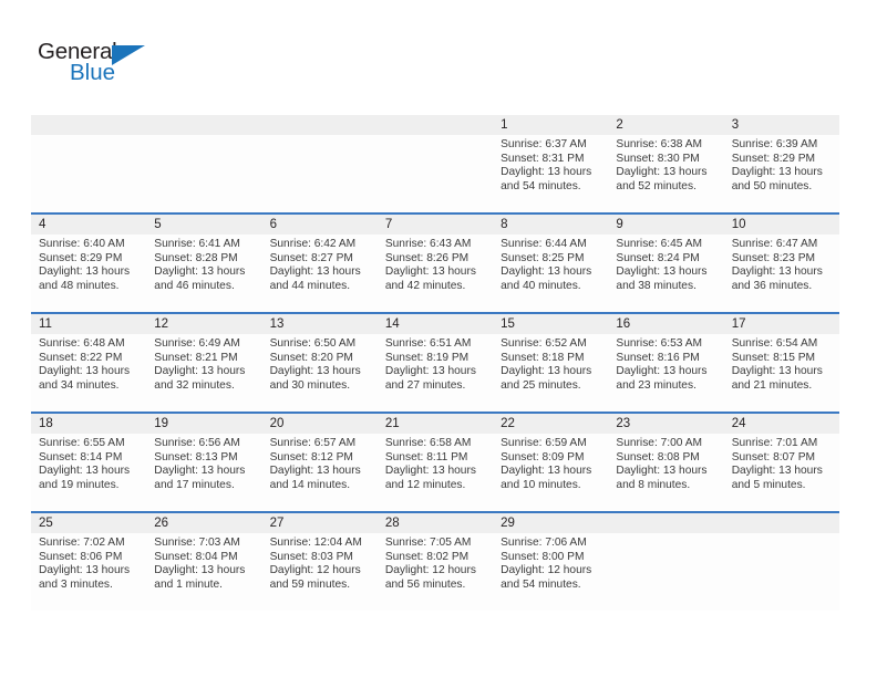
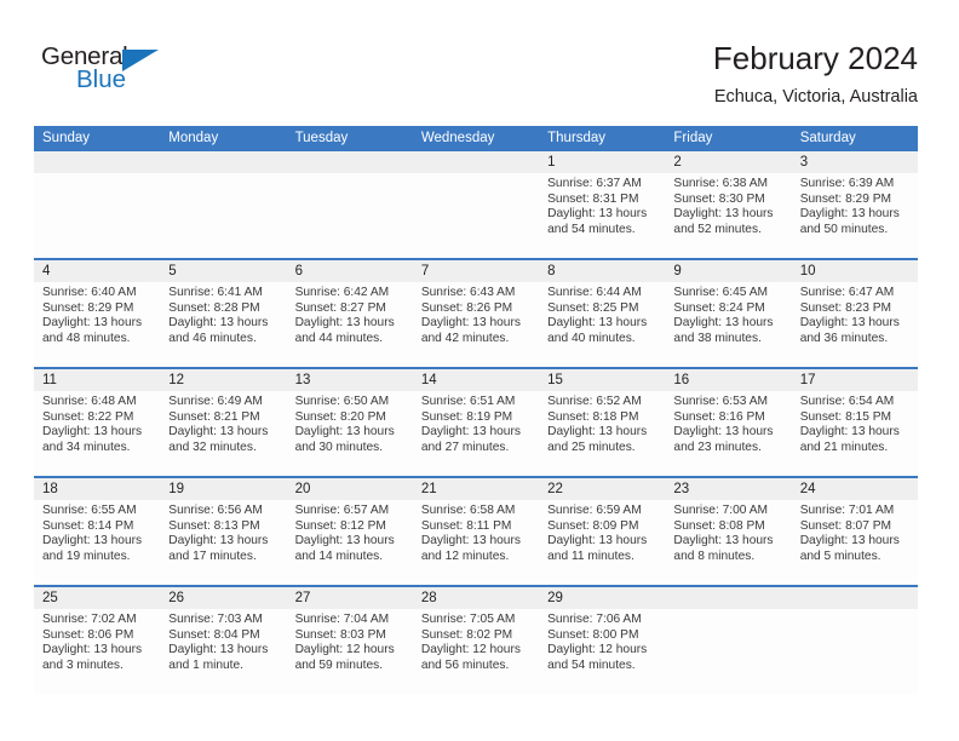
  General
  Blue
+ February 2024
+ Echuca, Victoria, Australia
+ Sunday
+ Monday
+ Tuesday
+ Wednesday
+ Thursday
+ Friday
+ Saturday
  1
  Sunrise: 6:37 AM
  Sunset: 8:31 PM
  Daylight: 13 hours
  and 54 minutes.
  2
  Sunrise: 6:38 AM
  Sunset: 8:30 PM
  Daylight: 13 hours
  and 52 minutes.
  3
  Sunrise: 6:39 AM
  Sunset: 8:29 PM
  Daylight: 13 hours
  and 50 minutes.
  4
  Sunrise: 6:40 AM
  Sunset: 8:29 PM
  Daylight: 13 hours
  and 48 minutes.
  5
  Sunrise: 6:41 AM
  Sunset: 8:28 PM
  Daylight: 13 hours
  and 46 minutes.
  6
  Sunrise: 6:42 AM
  Sunset: 8:27 PM
  Daylight: 13 hours
  and 44 minutes.
  7
  Sunrise: 6:43 AM
  Sunset: 8:26 PM
  Daylight: 13 hours
  and 42 minutes.
  8
  Sunrise: 6:44 AM
  Sunset: 8:25 PM
  Daylight: 13 hours
  and 40 minutes.
  9
  Sunrise: 6:45 AM
  Sunset: 8:24 PM
  Daylight: 13 hours
  and 38 minutes.
  10
  Sunrise: 6:47 AM
  Sunset: 8:23 PM
  Daylight: 13 hours
  and 36 minutes.
  11
  Sunrise: 6:48 AM
  Sunset: 8:22 PM
  Daylight: 13 hours
  and 34 minutes.
  12
  Sunrise: 6:49 AM
  Sunset: 8:21 PM
  Daylight: 13 hours
  and 32 minutes.
  13
  Sunrise: 6:50 AM
  Sunset: 8:20 PM
  Daylight: 13 hours
  and 30 minutes.
  14
  Sunrise: 6:51 AM
  Sunset: 8:19 PM
  Daylight: 13 hours
  and 27 minutes.
  15
  Sunrise: 6:52 AM
  Sunset: 8:18 PM
  Daylight: 13 hours
  and 25 minutes.
  16
  Sunrise: 6:53 AM
  Sunset: 8:16 PM
  Daylight: 13 hours
  and 23 minutes.
  17
  Sunrise: 6:54 AM
  Sunset: 8:15 PM
  Daylight: 13 hours
  and 21 minutes.
  18
  Sunrise: 6:55 AM
  Sunset: 8:14 PM
  Daylight: 13 hours
  and 19 minutes.
  19
  Sunrise: 6:56 AM
  Sunset: 8:13 PM
  Daylight: 13 hours
  and 17 minutes.
  20
  Sunrise: 6:57 AM
  Sunset: 8:12 PM
  Daylight: 13 hours
  and 14 minutes.
  21
  Sunrise: 6:58 AM
  Sunset: 8:11 PM
  Daylight: 13 hours
  and 12 minutes.
  22
  Sunrise: 6:59 AM
  Sunset: 8:09 PM
  Daylight: 13 hours
- and 10 minutes.
+ and 11 minutes.
  23
  Sunrise: 7:00 AM
  Sunset: 8:08 PM
  Daylight: 13 hours
  and 8 minutes.
  24
  Sunrise: 7:01 AM
  Sunset: 8:07 PM
  Daylight: 13 hours
  and 5 minutes.
  25
  Sunrise: 7:02 AM
  Sunset: 8:06 PM
  Daylight: 13 hours
  and 3 minutes.
  26
  Sunrise: 7:03 AM
  Sunset: 8:04 PM
  Daylight: 13 hours
  and 1 minute.
  27
- Sunrise: 12:04 AM
+ Sunrise: 7:04 AM
  Sunset: 8:03 PM
  Daylight: 12 hours
  and 59 minutes.
  28
  Sunrise: 7:05 AM
  Sunset: 8:02 PM
  Daylight: 12 hours
  and 56 minutes.
  29
  Sunrise: 7:06 AM
  Sunset: 8:00 PM
  Daylight: 12 hours
  and 54 minutes.
